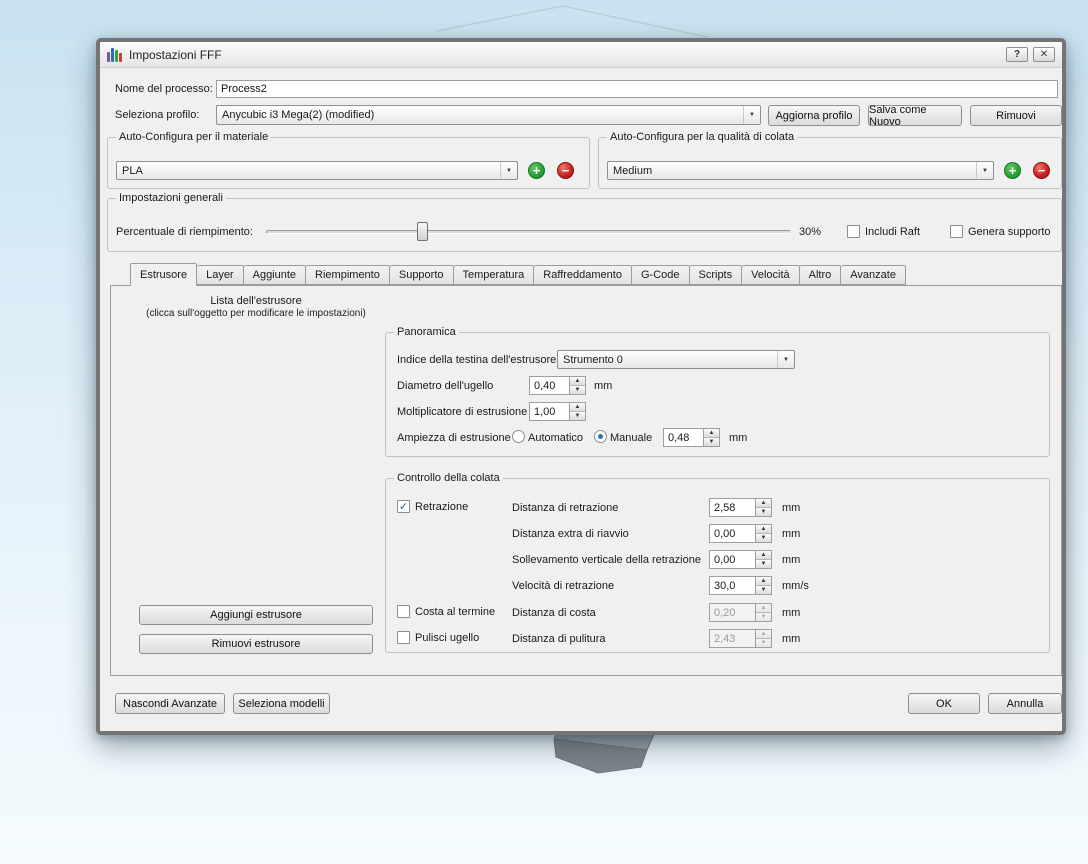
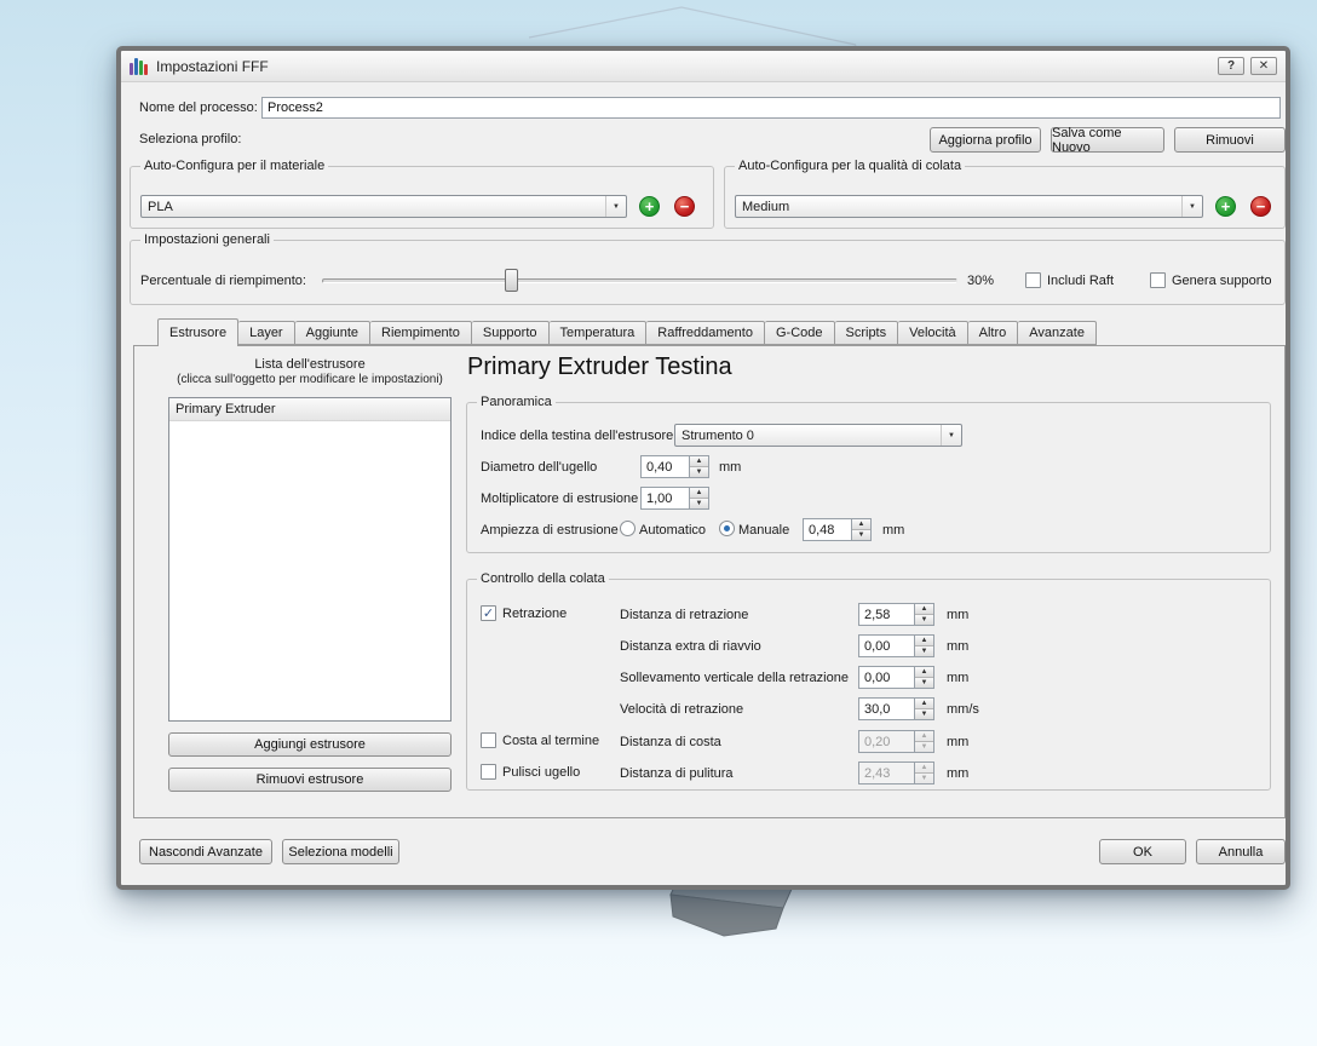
  Impostazioni FFF
  ?
  ✕
  Nome del processo:
  Process2
  Seleziona profilo:
- Anycubic i3 Mega(2) (modified)
  Aggiorna profilo
  Salva come Nuovo
  Rimuovi
  Auto-Configura per il materiale
  PLA
  +
  −
  Auto-Configura per la qualità di colata
  Medium
  +
  −
  Impostazioni generali
  Percentuale di riempimento:
  30%
  Includi Raft
  Genera supporto
  Estrusore
  Layer
  Aggiunte
  Riempimento
  Supporto
  Temperatura
  Raffreddamento
  G-Code
  Scripts
  Velocità
  Altro
  Avanzate
  Lista dell'estrusore
  (clicca sull'oggetto per modificare le impostazioni)
+ Primary Extruder
  Aggiungi estrusore
  Rimuovi estrusore
+ Primary Extruder Testina
  Panoramica
  Indice della testina dell'estrusore
  Strumento 0
  Diametro dell'ugello
  0,40
  mm
  Moltiplicatore di estrusione
  1,00
  Ampiezza di estrusione
  Automatico
  Manuale
  0,48
  mm
  Controllo della colata
  ✓
  Retrazione
  Distanza di retrazione
  2,58
  mm
  Distanza extra di riavvio
  0,00
  mm
  Sollevamento verticale della retrazione
  0,00
  mm
  Velocità di retrazione
  30,0
  mm/s
  Costa al termine
  Distanza di costa
  0,20
  mm
  Pulisci ugello
  Distanza di pulitura
  2,43
  mm
  Nascondi Avanzate
  Seleziona modelli
  OK
  Annulla
